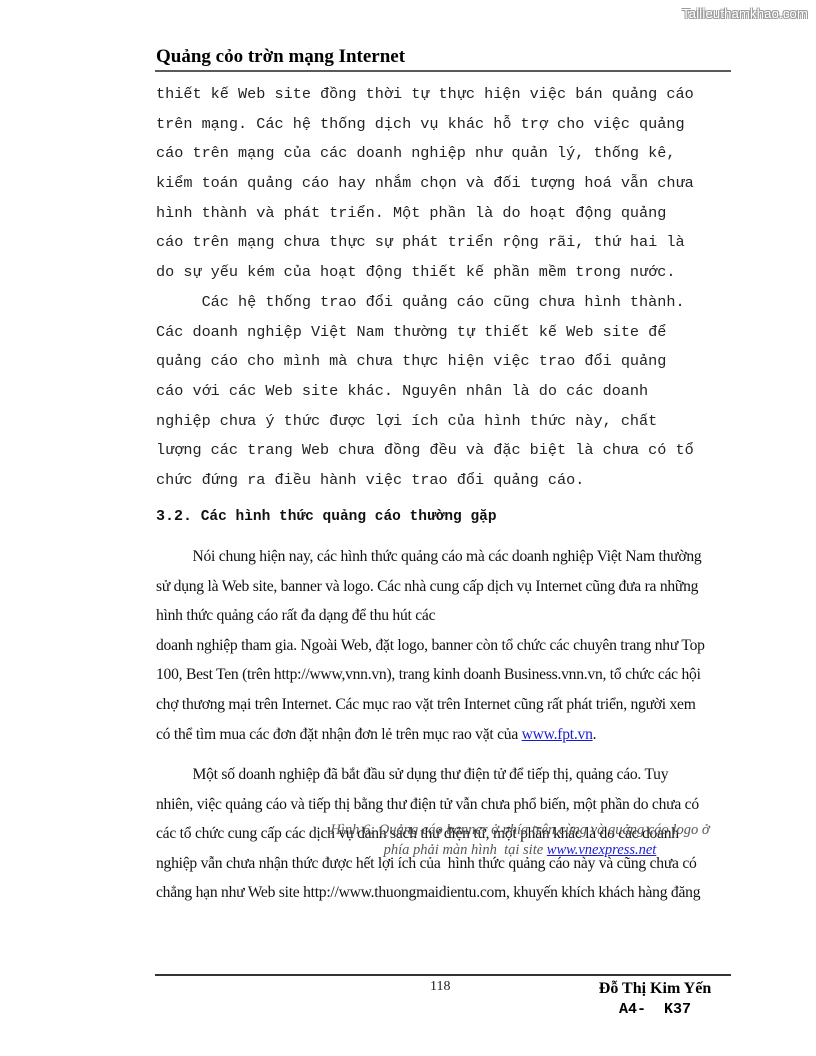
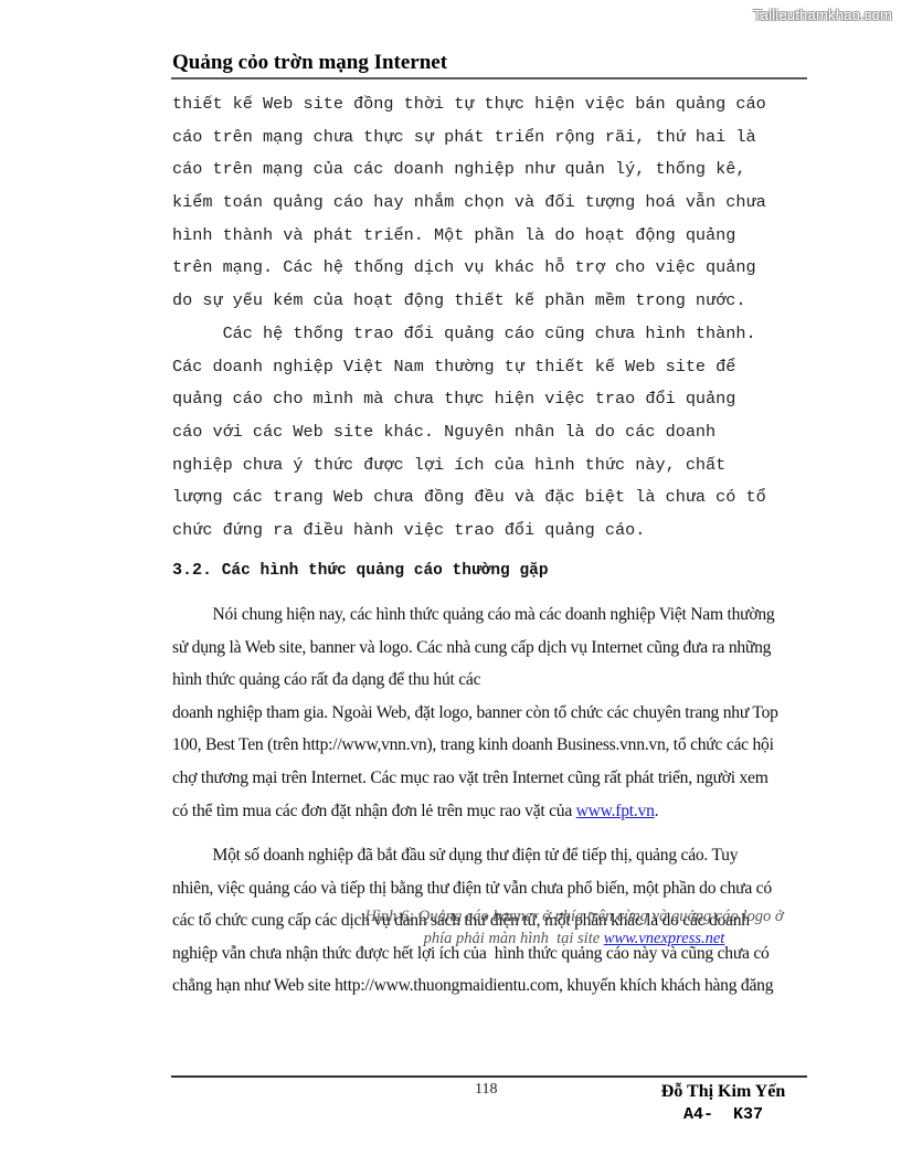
  Tailieuthamkhao.com
  Quảng cỏo trờn mạng Internet
  thiết kế Web site đồng thời tự thực hiện việc bán quảng cáo
- trên mạng. Các hệ thống dịch vụ khác hỗ trợ cho việc quảng
+ cáo trên mạng chưa thực sự phát triển rộng rãi, thứ hai là
  cáo trên mạng của các doanh nghiệp như quản lý, thống kê,
  kiểm toán quảng cáo hay nhắm chọn và đối tượng hoá vẫn chưa
  hình thành và phát triển. Một phần là do hoạt động quảng
- cáo trên mạng chưa thực sự phát triển rộng rãi, thứ hai là
+ trên mạng. Các hệ thống dịch vụ khác hỗ trợ cho việc quảng
  do sự yếu kém của hoạt động thiết kế phần mềm trong nước.
  Các hệ thống trao đổi quảng cáo cũng chưa hình thành.
  Các doanh nghiệp Việt Nam thường tự thiết kế Web site để
  quảng cáo cho mình mà chưa thực hiện việc trao đổi quảng
  cáo với các Web site khác. Nguyên nhân là do các doanh
  nghiệp chưa ý thức được lợi ích của hình thức này, chất
  lượng các trang Web chưa đồng đều và đặc biệt là chưa có tổ
  chức đứng ra điều hành việc trao đổi quảng cáo.
  3.2. Các hình thức quảng cáo thường gặp
  Nói chung hiện nay, các hình thức quảng cáo mà các doanh nghiệp Việt Nam thường
  sử dụng là Web site, banner và logo. Các nhà cung cấp dịch vụ Internet cũng đưa ra những
  hình thức quảng cáo rất đa dạng để thu hút các
  doanh nghiệp tham gia. Ngoài Web, đặt logo, banner còn tổ chức các chuyên trang như Top
  100, Best Ten (trên http://www,vnn.vn), trang kinh doanh Business.vnn.vn, tổ chức các hội
  chợ thương mại trên Internet. Các mục rao vặt trên Internet cũng rất phát triển, người xem
  có thể tìm mua các đơn đặt nhận đơn lẻ trên mục rao vặt của www.fpt.vn.
  Một số doanh nghiệp đã bắt đầu sử dụng thư điện tử để tiếp thị, quảng cáo. Tuy
  nhiên, việc quảng cáo và tiếp thị bằng thư điện tử vẫn chưa phổ biến, một phần do chưa có
  các tổ chức cung cấp các dịch vụ danh sách thư điện tử, một phần khác là do các doanh
  nghiệp vẫn chưa nhận thức được hết lợi ích của hình thức quảng cáo này và cũng chưa có
  chẳng hạn như Web site http://www.thuongmaidientu.com, khuyến khích khách hàng đăng
  Hình 6: Quảng cáo banner ở phía trên cùng và quảng cáo logo ở
  phía phải màn hình tại site www.vnexpress.net
  118
  Đỗ Thị Kim Yến
  A4- K37
